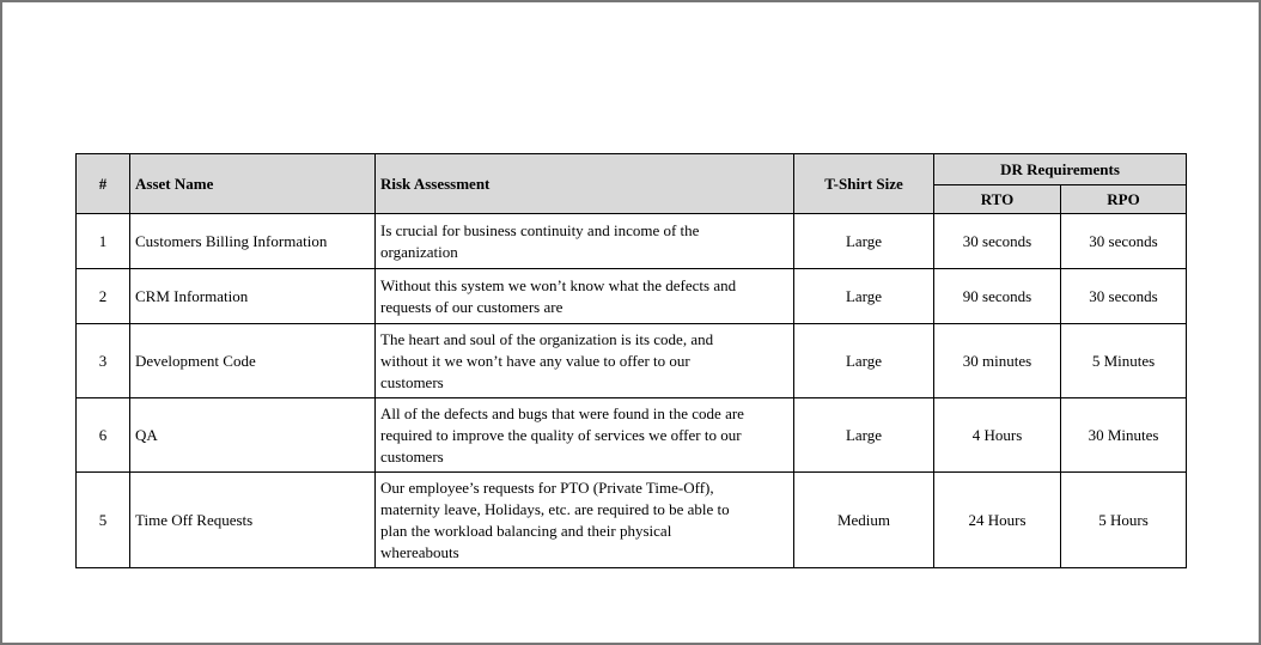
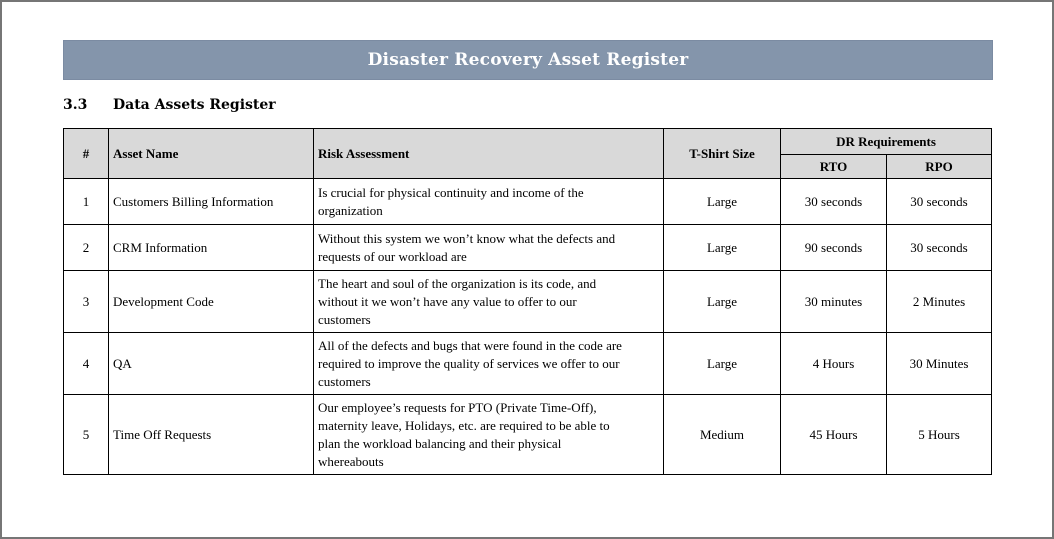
+ Disaster Recovery Asset Register
+ 3.3 Data Assets Register
  #	Asset Name	Risk Assessment	T-Shirt Size	DR Requirements
  RTO	RPO
- 1	Customers Billing Information	Is crucial for business continuity and income of the organization	Large	30 seconds	30 seconds
+ 1	Customers Billing Information	Is crucial for physical continuity and income of the organization	Large	30 seconds	30 seconds
- 2	CRM Information	Without this system we won’t know what the defects and requests of our customers are	Large	90 seconds	30 seconds
+ 2	CRM Information	Without this system we won’t know what the defects and requests of our workload are	Large	90 seconds	30 seconds
- 3	Development Code	The heart and soul of the organization is its code, and without it we won’t have any value to offer to our customers	Large	30 minutes	5 Minutes
+ 3	Development Code	The heart and soul of the organization is its code, and without it we won’t have any value to offer to our customers	Large	30 minutes	2 Minutes
- 6	QA	All of the defects and bugs that were found in the code are required to improve the quality of services we offer to our customers	Large	4 Hours	30 Minutes
+ 4	QA	All of the defects and bugs that were found in the code are required to improve the quality of services we offer to our customers	Large	4 Hours	30 Minutes
- 5	Time Off Requests	Our employee’s requests for PTO (Private Time-Off), maternity leave, Holidays, etc. are required to be able to plan the workload balancing and their physical whereabouts	Medium	24 Hours	5 Hours
+ 5	Time Off Requests	Our employee’s requests for PTO (Private Time-Off), maternity leave, Holidays, etc. are required to be able to plan the workload balancing and their physical whereabouts	Medium	45 Hours	5 Hours
